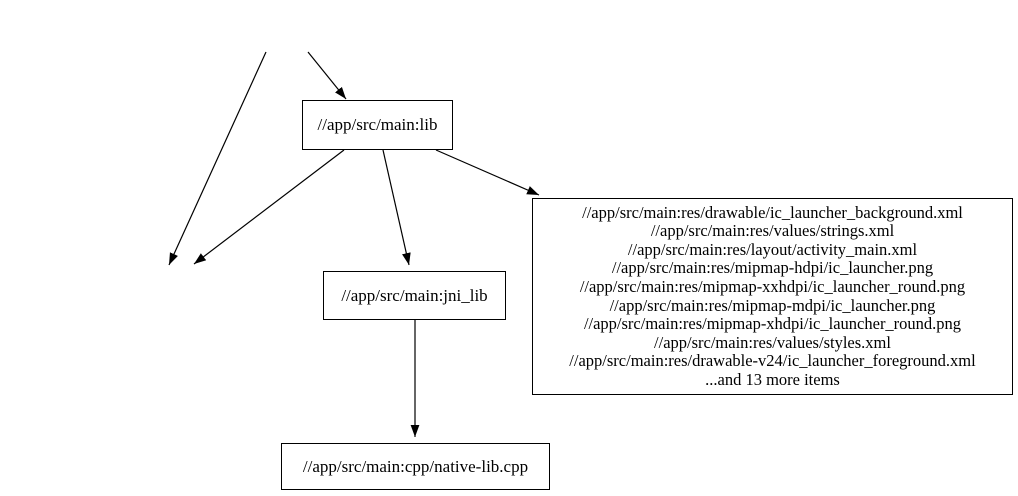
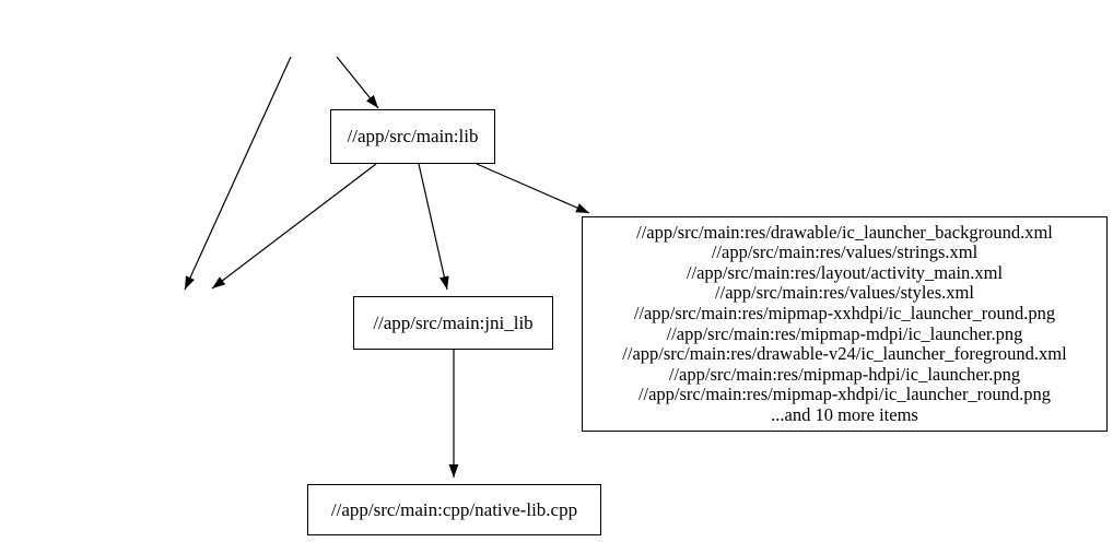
  //app/src/main:lib
  //app/src/main:jni_lib
  //app/src/main:res/drawable/ic_launcher_background.xml
  //app/src/main:res/values/strings.xml
  //app/src/main:res/layout/activity_main.xml
- //app/src/main:res/mipmap-hdpi/ic_launcher.png
+ //app/src/main:res/values/styles.xml
  //app/src/main:res/mipmap-xxhdpi/ic_launcher_round.png
  //app/src/main:res/mipmap-mdpi/ic_launcher.png
- //app/src/main:res/mipmap-xhdpi/ic_launcher_round.png
+ //app/src/main:res/drawable-v24/ic_launcher_foreground.xml
- //app/src/main:res/values/styles.xml
+ //app/src/main:res/mipmap-hdpi/ic_launcher.png
- //app/src/main:res/drawable-v24/ic_launcher_foreground.xml
+ //app/src/main:res/mipmap-xhdpi/ic_launcher_round.png
- ...and 13 more items
+ ...and 10 more items
  //app/src/main:cpp/native-lib.cpp
